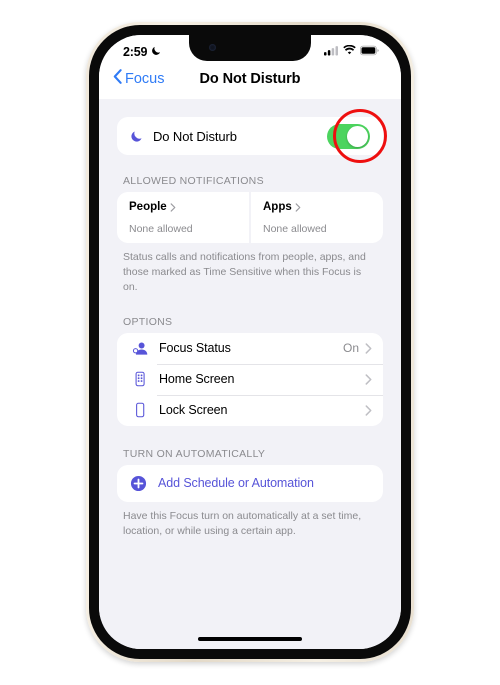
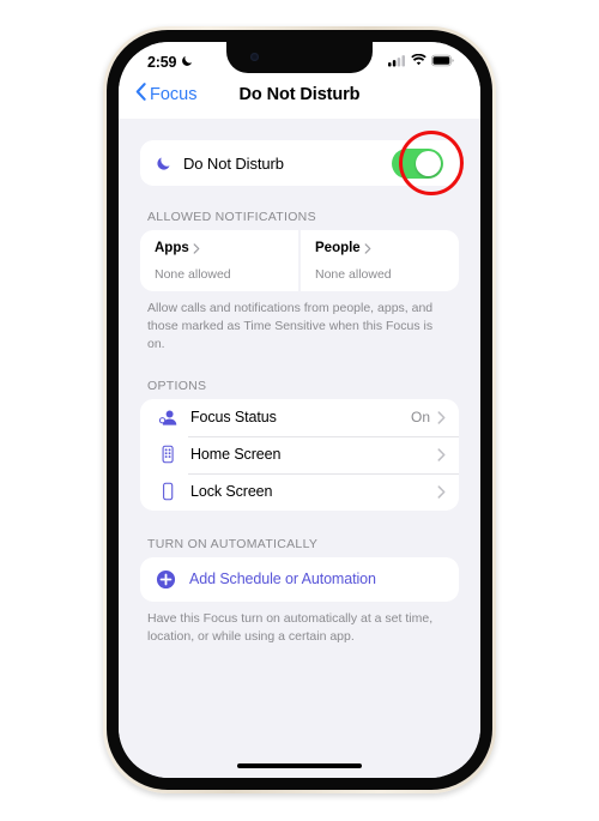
  2:59
  Focus
  Do Not Disturb
  Do Not Disturb
  ALLOWED NOTIFICATIONS
- People
+ Apps
  None allowed
- Apps
+ People
  None allowed
- Status calls and notifications from people, apps, and those marked as Time Sensitive when this Focus is on.
+ Allow calls and notifications from people, apps, and those marked as Time Sensitive when this Focus is on.
  OPTIONS
  Focus Status
  On
  Home Screen
  Lock Screen
  TURN ON AUTOMATICALLY
  Add Schedule or Automation
  Have this Focus turn on automatically at a set time, location, or while using a certain app.
